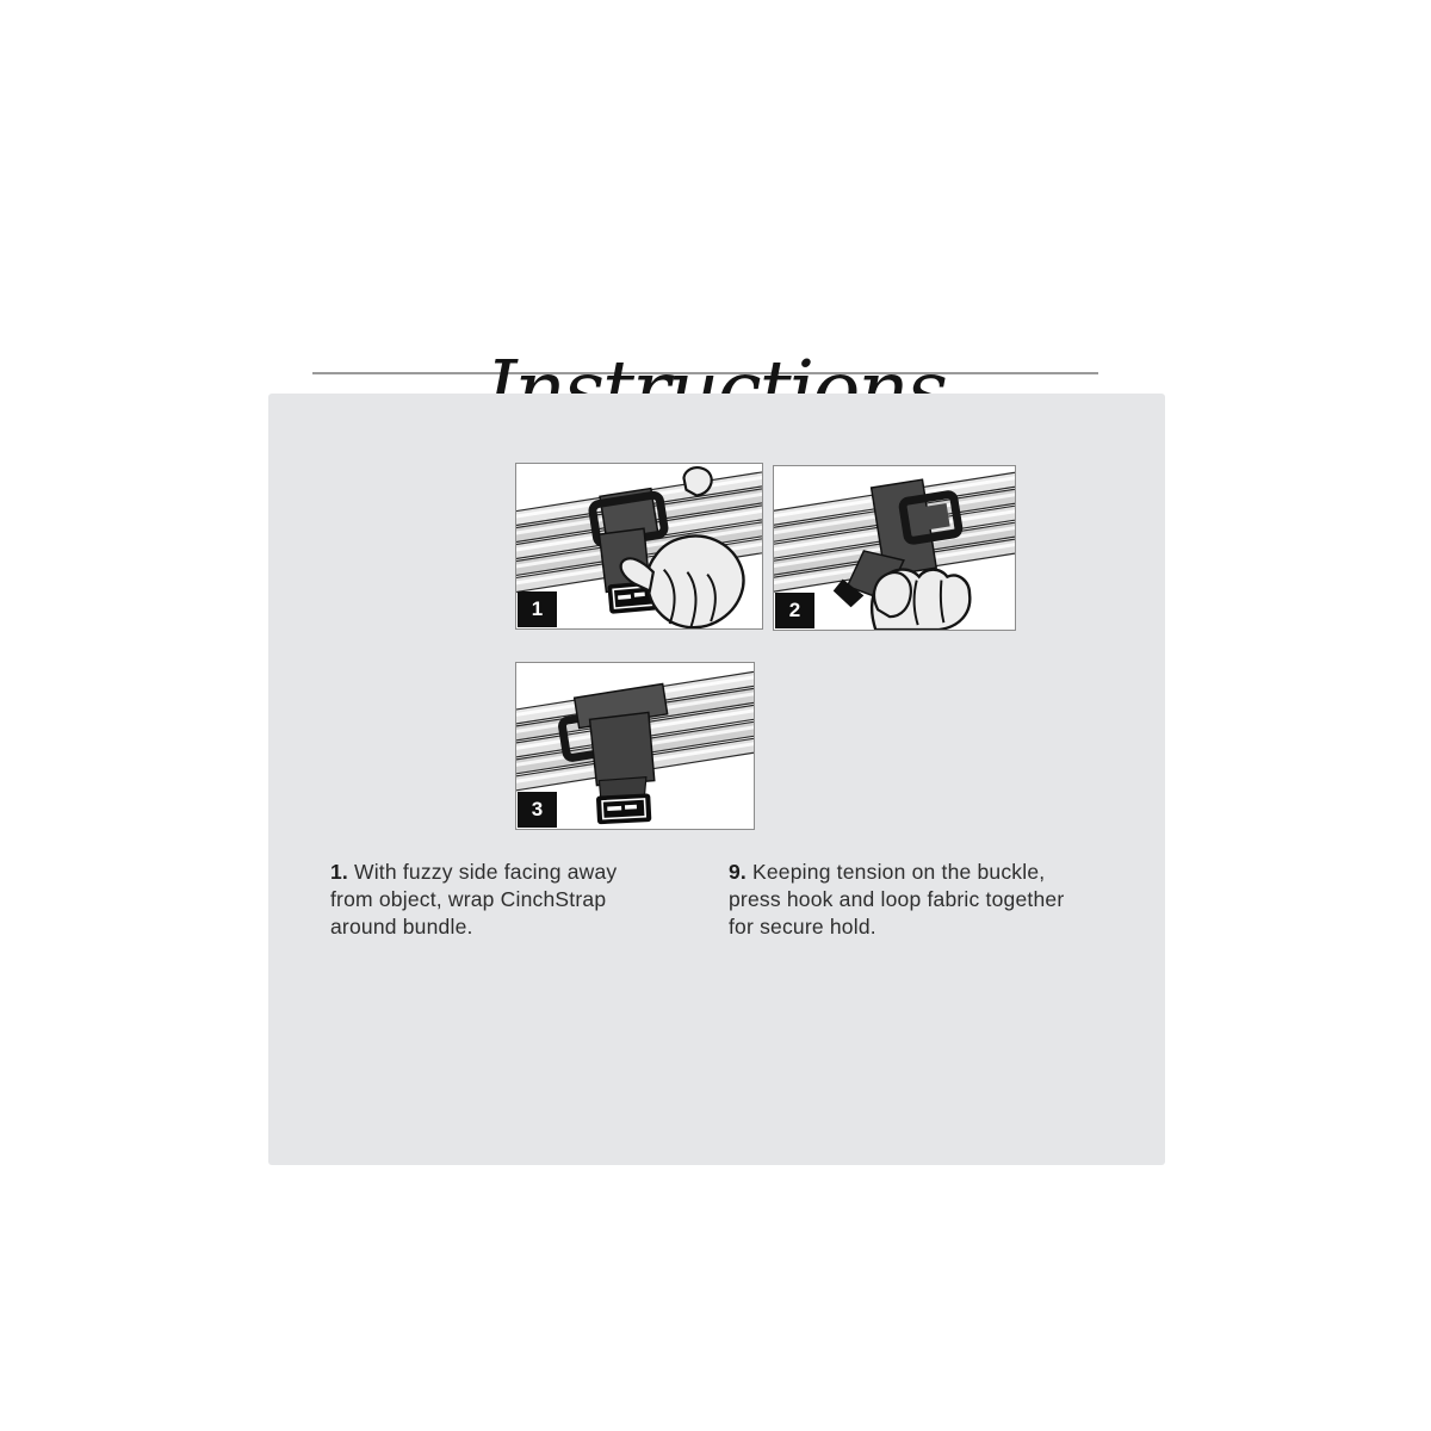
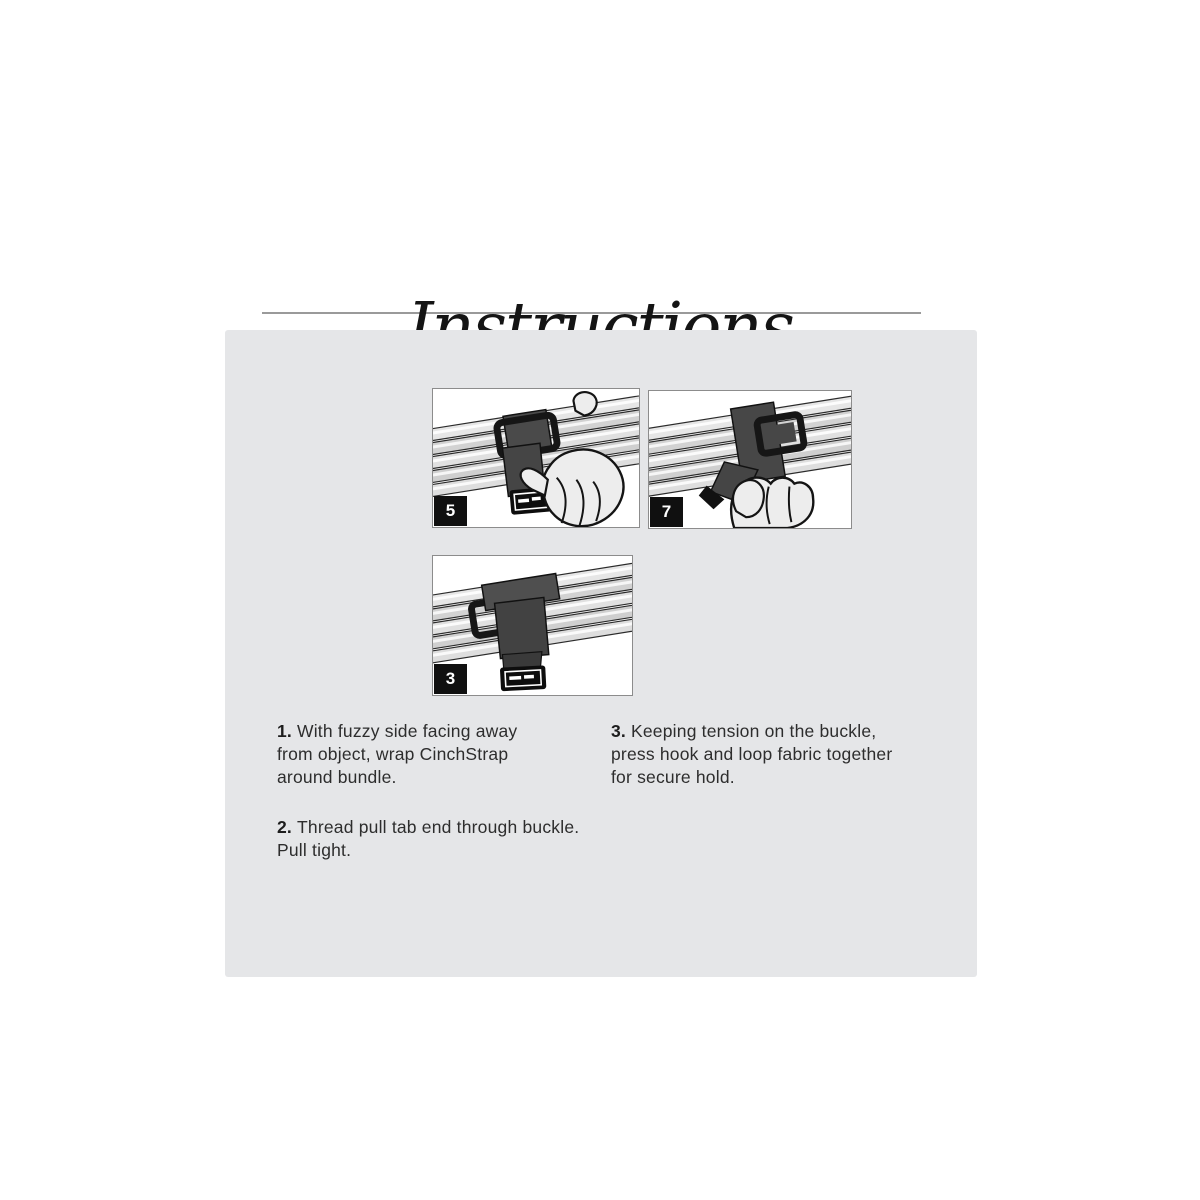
  Instructions
- 1
+ 5
- 2
+ 7
  3
  1. With fuzzy side facing away
  from object, wrap CinchStrap
  around bundle.
+ 2. Thread pull tab end through buckle.
+ Pull tight.
- 9. Keeping tension on the buckle,
+ 3. Keeping tension on the buckle,
  press hook and loop fabric together
  for secure hold.
